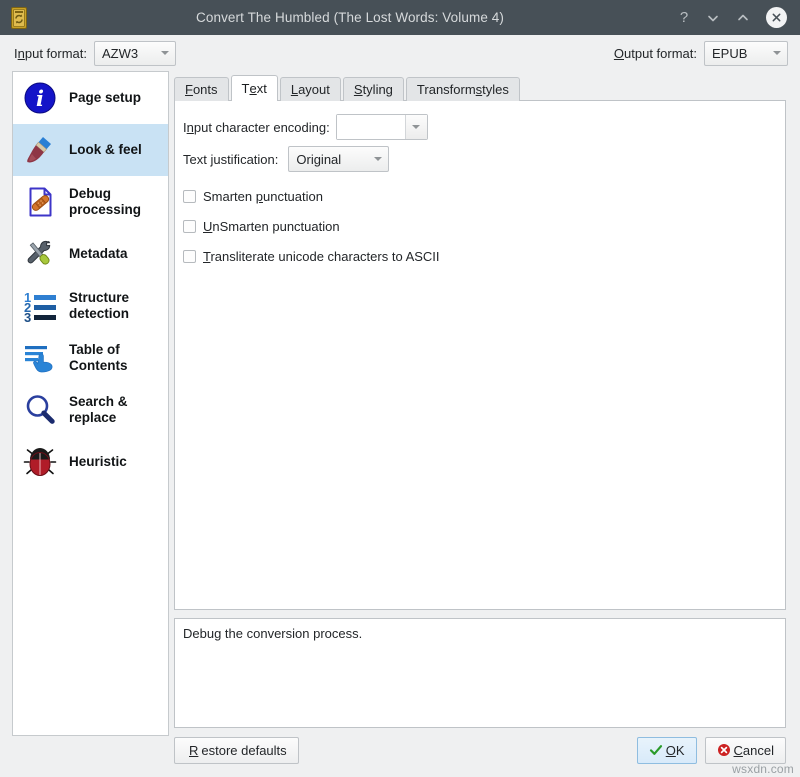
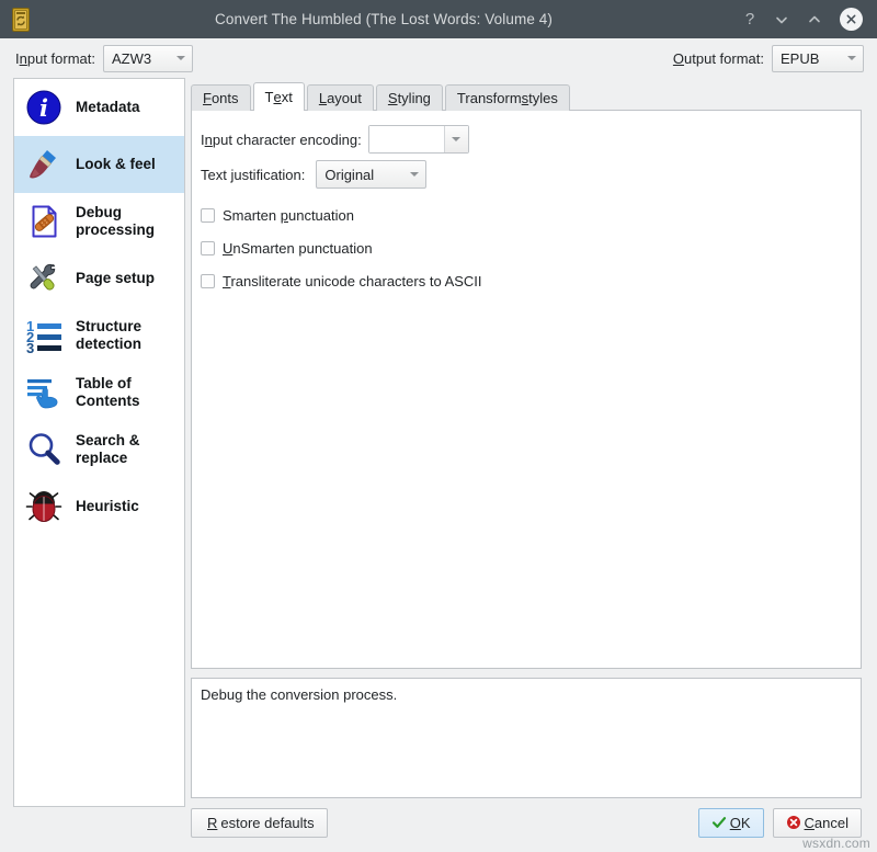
  Convert The Humbled (The Lost Words: Volume 4)
  ?
  Input format:
  AZW3
  Output format:
  EPUB
  i
- Page setup
+ Metadata
  Look & feel
  Debug
  processing
- Metadata
+ Page setup
  1
  2
  3
  Structure
  detection
  Table of
  Contents
  Search &
  replace
  Heuristic
  F
  onts
  T
  e
  xt
  L
  ayout
  S
  tyling
  Transform
  s
  tyles
  Input character encoding:
  Text justification:
  Original
  Smarten punctuation
  UnSmarten punctuation
  Transliterate unicode characters to ASCII
  Debug the conversion process.
  R
  estore defaults
  OK
  Cancel
  wsxdn.com
